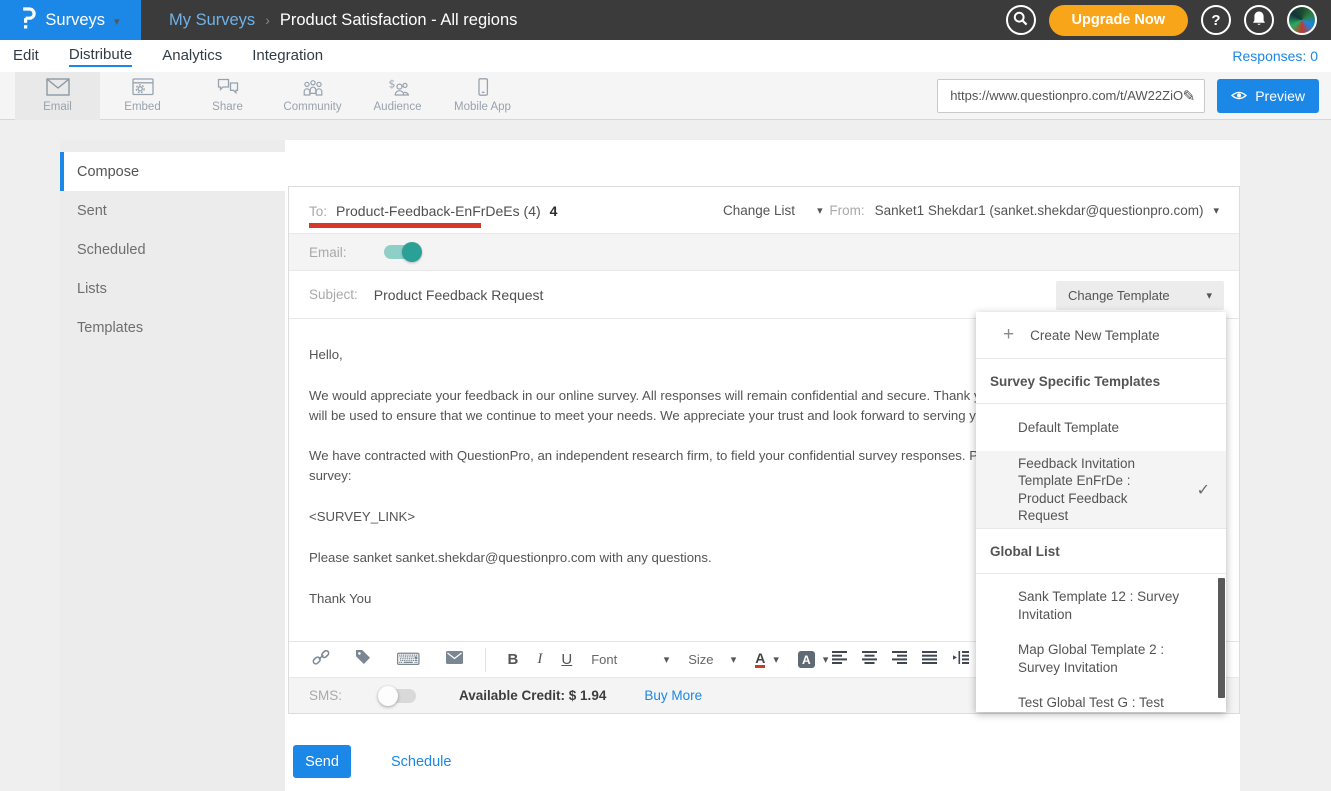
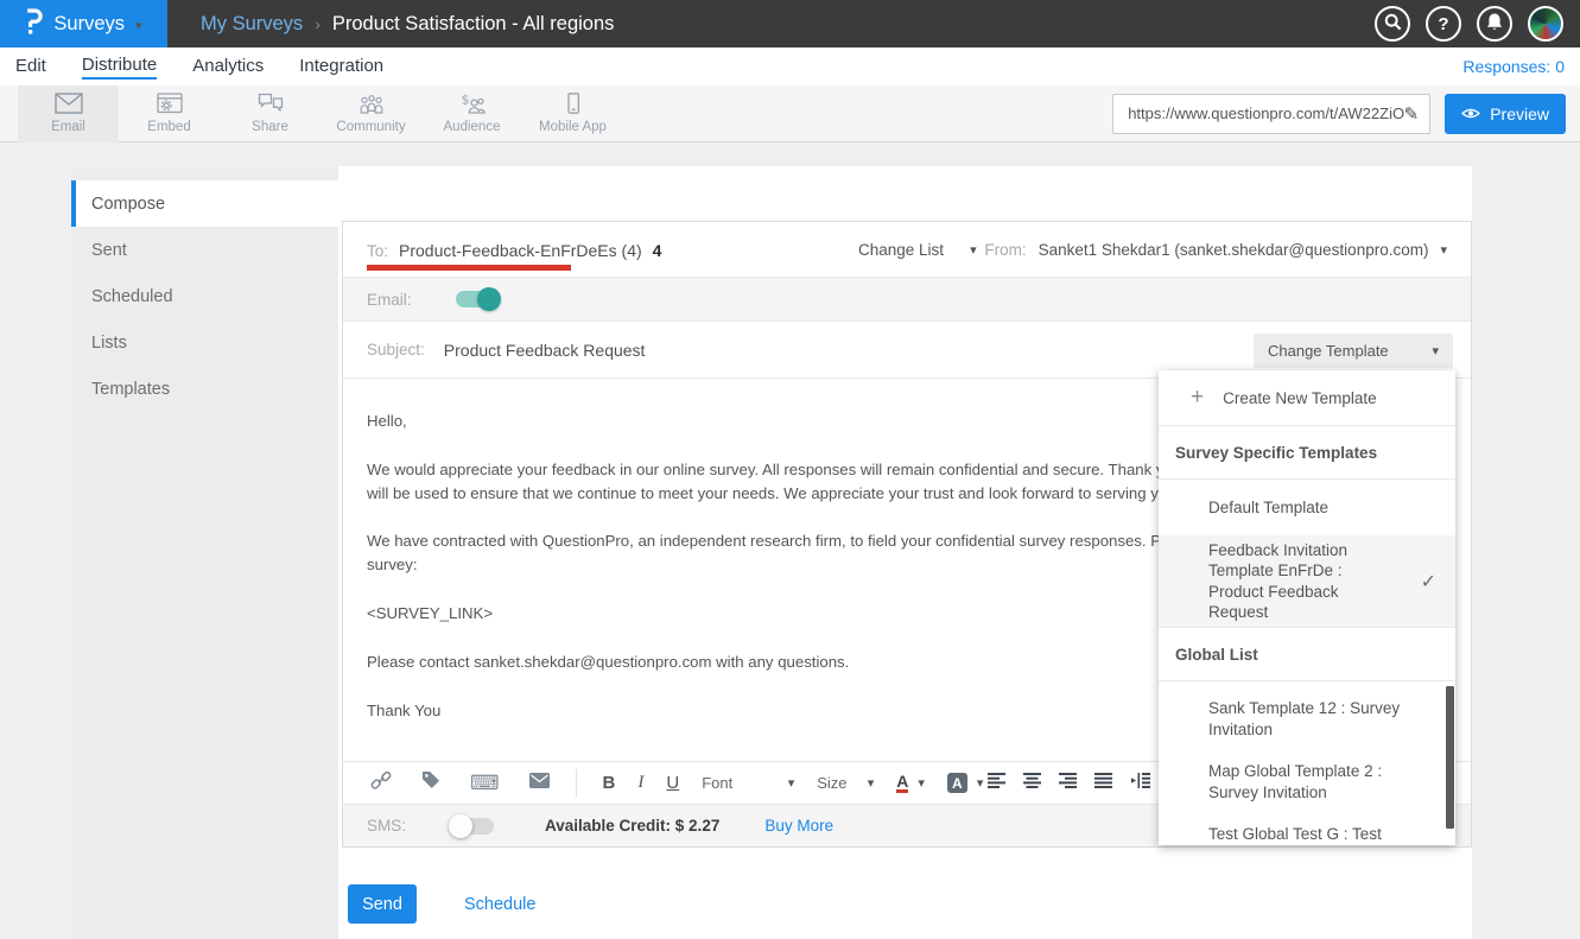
  Surveys
  ▾
  My Surveys
  ›
  Product Satisfaction - All regions
- Upgrade Now
  ?
  Edit
  Distribute
  Analytics
  Integration
  Responses: 0
  Email
  Embed
  Share
  Community
  $
  Audience
  Mobile App
  https://www.questionpro.com/t/AW22ZiO
  ✎
  Preview
  Compose
  Sent
  Scheduled
  Lists
  Templates
  To:
  Product-Feedback-EnFrDeEs (4)
  4
  Change List
  ▾
  From:
  Sanket1 Shekdar1 (sanket.shekdar@questionpro.com)
  ▾
  Email:
  Subject:
  Product Feedback Request
  Change Template
  ▾
  Hello,
  We would appreciate your feedback in our online survey. All responses will remain confidential and secure. Thank will be used to ensure that we continue to meet your needs. We appreciate your trust and look forward to serving y
  We have contracted with QuestionPro, an independent research firm, to field your confidential survey responses. P survey:
  <SURVEY_LINK>
- Please sanket sanket.shekdar@questionpro.com with any questions.
+ Please contact sanket.shekdar@questionpro.com with any questions.
  Thank You
  ⌨
  B
  I
  U
  Font
  ▾
  Size
  ▾
  A
  ▾
  A
  ▾
  SMS:
- Available Credit: $ 1.94
+ Available Credit: $ 2.27
  Buy More
  Send
  Schedule
  +
  Create New Template
  Survey Specific Templates
  Default Template
  Feedback Invitation Template EnFrDe : Product Feedback Request
  ✓
  Global List
  Sank Template 12 : Survey Invitation
  Map Global Template 2 : Survey Invitation
  Test Global Test G : Test
